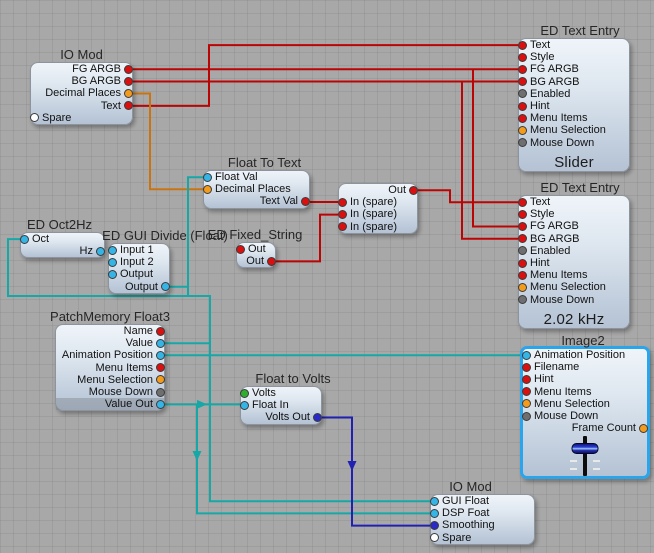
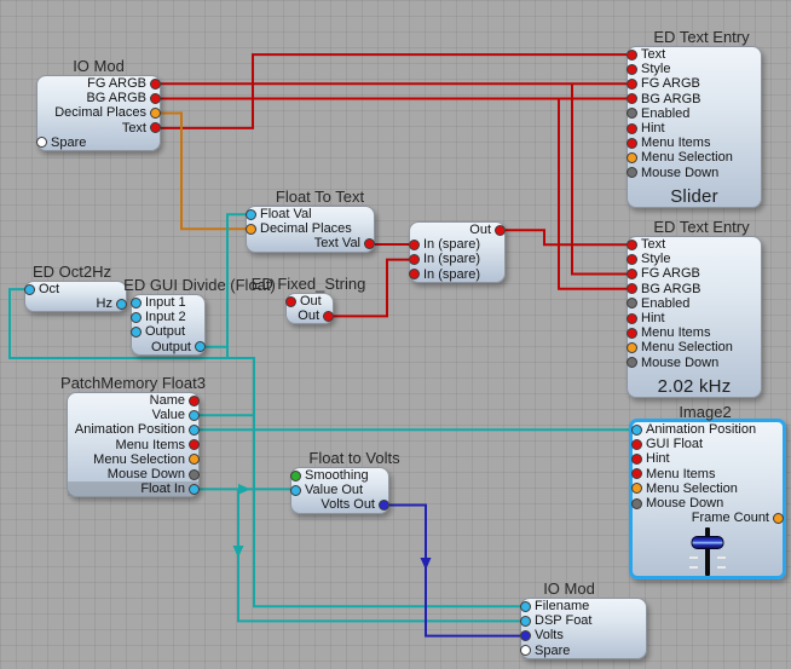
  IO Mod
  FG ARGB
  BG ARGB
  Decimal Places
  Text
  Spare
  ED Text Entry
  Text
  Style
  FG ARGB
  BG ARGB
  Enabled
  Hint
  Menu Items
  Menu Selection
  Mouse Down
  Slider
  ED Text Entry
  Text
  Style
  FG ARGB
  BG ARGB
  Enabled
  Hint
  Menu Items
  Menu Selection
  Mouse Down
  2.02 kHz
  Float To Text
  Float Val
  Decimal Places
  Text Val
  Out
  In (spare)
  In (spare)
  In (spare)
  ED Oct2Hz
  Oct
  Hz
  ED GUI Divide (Float)
  Input 1
  Input 2
  Output
  Output
  ED Fixed_String
  Out
  Out
  PatchMemory Float3
  Name
  Value
  Animation Position
  Menu Items
  Menu Selection
  Mouse Down
- Value Out
+ Float In
  Float to Volts
- Volts
+ Smoothing
- Float In
+ Value Out
  Volts Out
  Image2
  Animation Position
- Filename
+ GUI Float
  Hint
  Menu Items
  Menu Selection
  Mouse Down
  Frame Count
  IO Mod
- GUI Float
+ Filename
  DSP Foat
- Smoothing
+ Volts
  Spare
